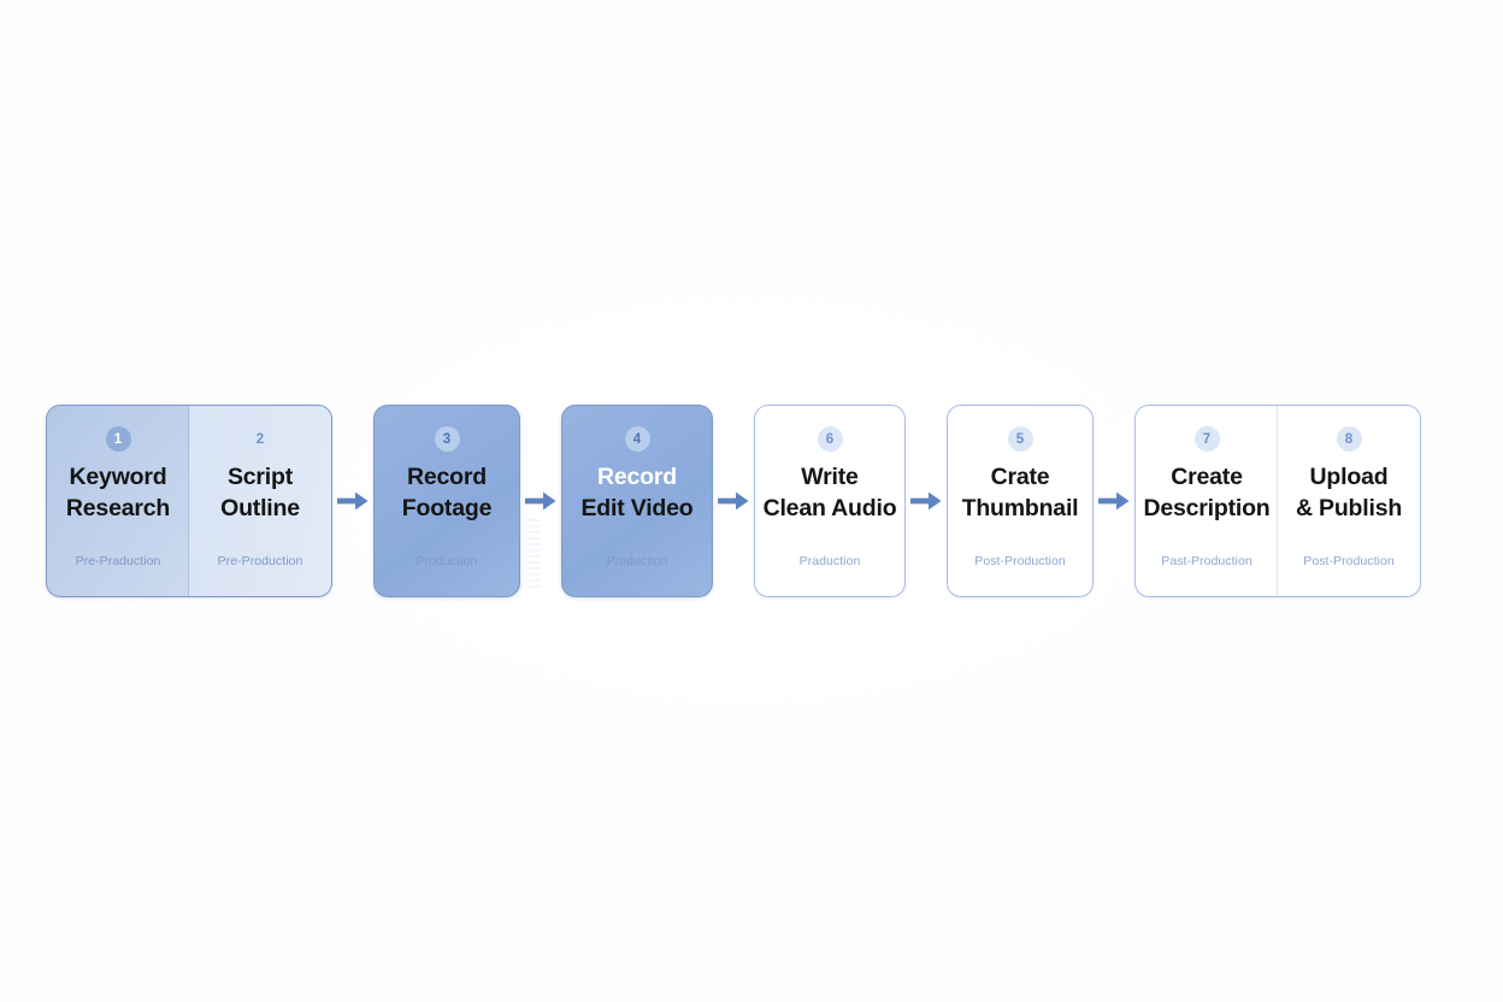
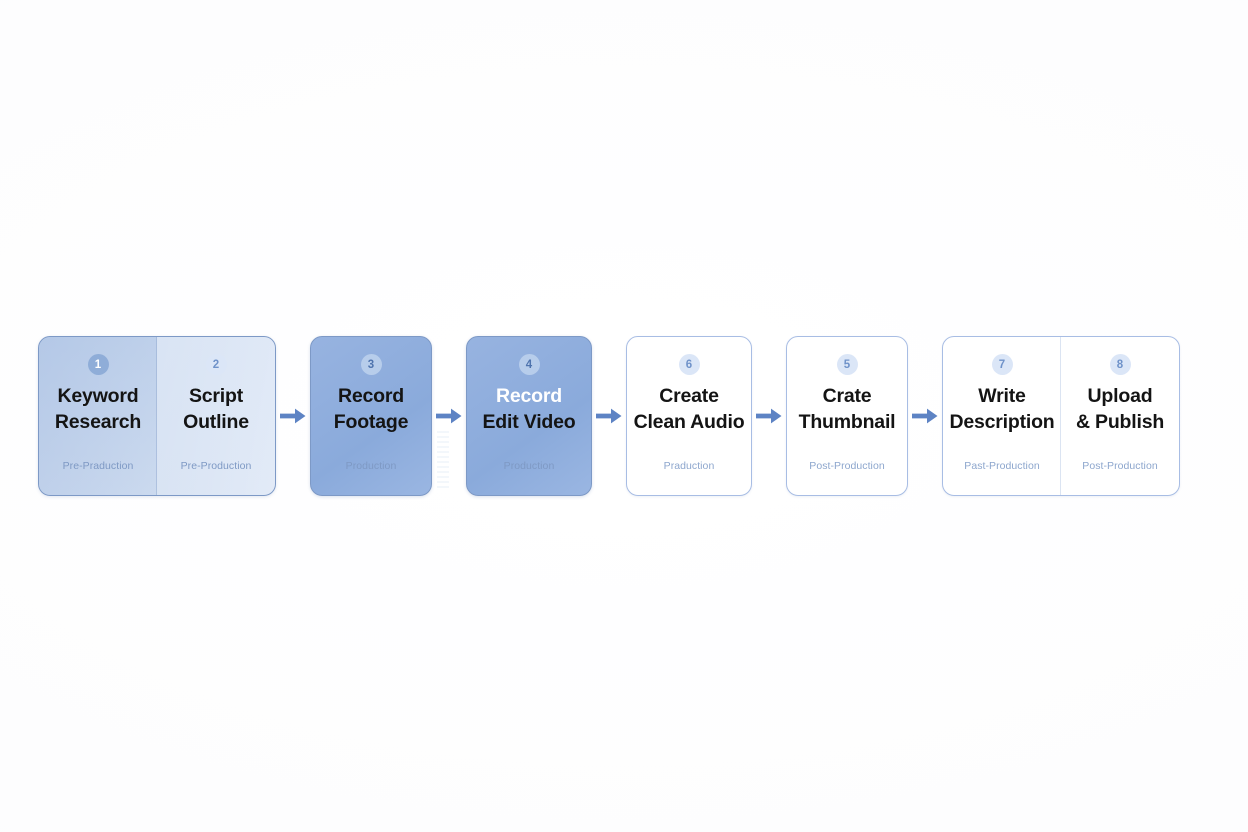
  1
  Keyword
  Research
  Pre-Praduction
  2
  Script
  Outline
  Pre-Production
  3
  Record
  Footage
  Production
  4
  Record
  Edit Video
  Production
  6
- Write
+ Create
  Clean Audio
  Praduction
  5
  Crate
  Thumbnail
  Post-Production
  7
- Create
+ Write
  Description
  Past-Production
  8
  Upload
  & Publish
  Post-Production
